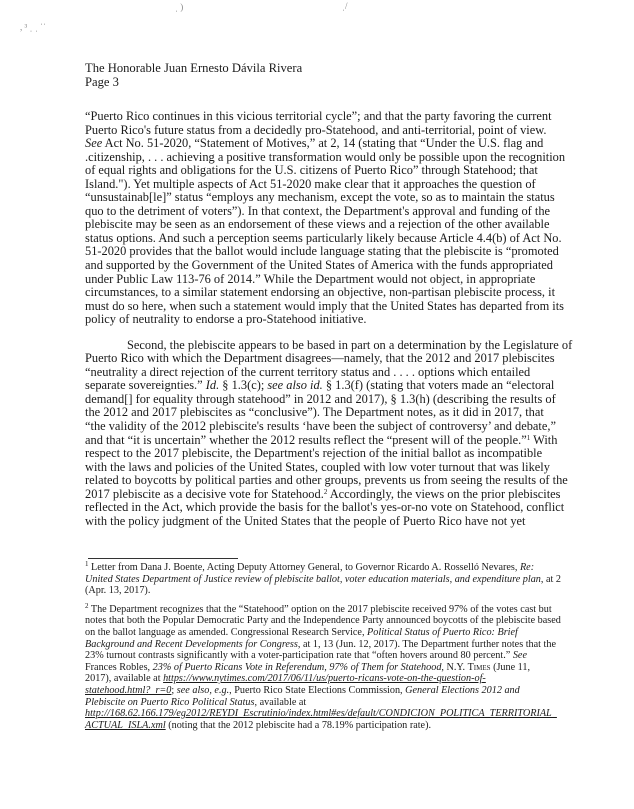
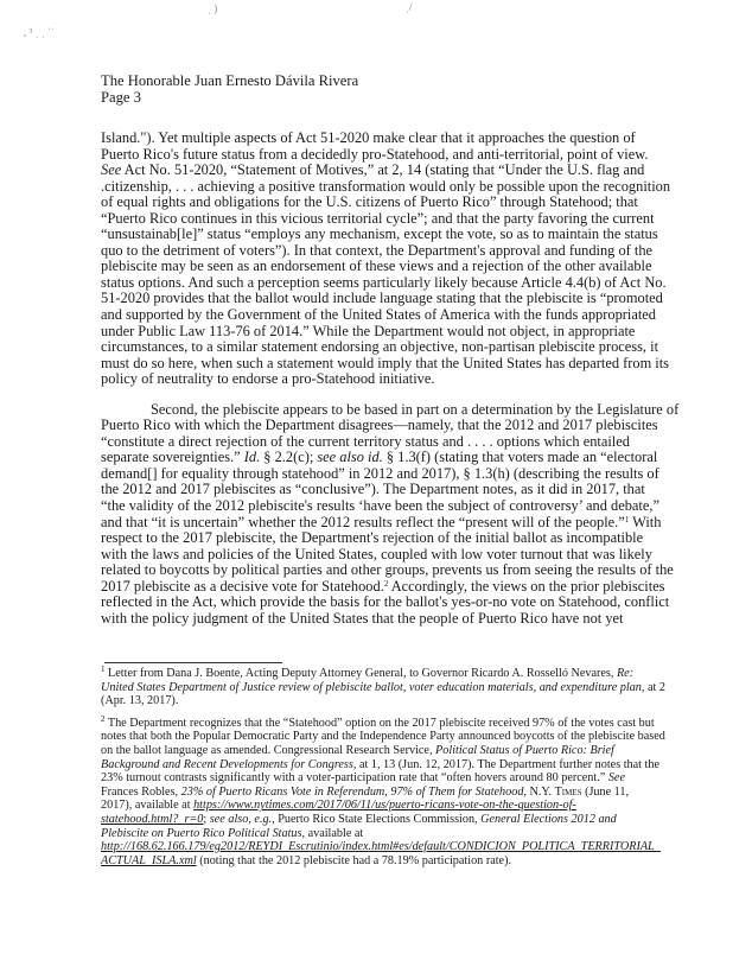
  , ³ ˌ ˌ ˈˈ
  ˌ )
  ˌ/
  The Honorable Juan Ernesto Dávila Rivera
  Page 3
- “Puerto Rico continues in this vicious territorial cycle”; and that the party favoring the current
+ Island."). Yet multiple aspects of Act 51-2020 make clear that it approaches the question of
  Puerto Rico's future status from a decidedly pro-Statehood, and anti-territorial, point of view.
  See Act No. 51-2020, “Statement of Motives,” at 2, 14 (stating that “Under the U.S. flag and
  .citizenship, . . . achieving a positive transformation would only be possible upon the recognition
  of equal rights and obligations for the U.S. citizens of Puerto Rico” through Statehood; that
- Island."). Yet multiple aspects of Act 51-2020 make clear that it approaches the question of
+ “Puerto Rico continues in this vicious territorial cycle”; and that the party favoring the current
  “unsustainab[le]” status “employs any mechanism, except the vote, so as to maintain the status
  quo to the detriment of voters”). In that context, the Department's approval and funding of the
  plebiscite may be seen as an endorsement of these views and a rejection of the other available
  status options. And such a perception seems particularly likely because Article 4.4(b) of Act No.
  51-2020 provides that the ballot would include language stating that the plebiscite is “promoted
  and supported by the Government of the United States of America with the funds appropriated
  under Public Law 113-76 of 2014.” While the Department would not object, in appropriate
  circumstances, to a similar statement endorsing an objective, non-partisan plebiscite process, it
  must do so here, when such a statement would imply that the United States has departed from its
  policy of neutrality to endorse a pro-Statehood initiative.
  Second, the plebiscite appears to be based in part on a determination by the Legislature of
  Puerto Rico with which the Department disagrees—namely, that the 2012 and 2017 plebiscites
- “neutrality a direct rejection of the current territory status and . . . . options which entailed
+ “constitute a direct rejection of the current territory status and . . . . options which entailed
- separate sovereignties.” Id. § 1.3(c); see also id. § 1.3(f) (stating that voters made an “electoral
+ separate sovereignties.” Id. § 2.2(c); see also id. § 1.3(f) (stating that voters made an “electoral
  demand[] for equality through statehood” in 2012 and 2017), § 1.3(h) (describing the results of
  the 2012 and 2017 plebiscites as “conclusive”). The Department notes, as it did in 2017, that
  “the validity of the 2012 plebiscite's results ‘have been the subject of controversy’ and debate,”
  and that “it is uncertain” whether the 2012 results reflect the “present will of the people.”1 With
  respect to the 2017 plebiscite, the Department's rejection of the initial ballot as incompatible
  with the laws and policies of the United States, coupled with low voter turnout that was likely
  related to boycotts by political parties and other groups, prevents us from seeing the results of the
  2017 plebiscite as a decisive vote for Statehood.2 Accordingly, the views on the prior plebiscites
  reflected in the Act, which provide the basis for the ballot's yes-or-no vote on Statehood, conflict
  with the policy judgment of the United States that the people of Puerto Rico have not yet
  1 Letter from Dana J. Boente, Acting Deputy Attorney General, to Governor Ricardo A. Rosselló Nevares, Re:
  United States Department of Justice review of plebiscite ballot, voter education materials, and expenditure plan, at 2
  (Apr. 13, 2017).
  2 The Department recognizes that the “Statehood” option on the 2017 plebiscite received 97% of the votes cast but
  notes that both the Popular Democratic Party and the Independence Party announced boycotts of the plebiscite based
  on the ballot language as amended. Congressional Research Service, Political Status of Puerto Rico: Brief
  Background and Recent Developments for Congress, at 1, 13 (Jun. 12, 2017). The Department further notes that the
  23% turnout contrasts significantly with a voter-participation rate that “often hovers around 80 percent.” See
  Frances Robles, 23% of Puerto Ricans Vote in Referendum, 97% of Them for Statehood, N.Y. Times (June 11,
  2017), available at https://www.nytimes.com/2017/06/11/us/puerto-ricans-vote-on-the-question-of-
  statehood.html?_r=0; see also, e.g., Puerto Rico State Elections Commission, General Elections 2012 and
  Plebiscite on Puerto Rico Political Status, available at
  http://168.62.166.179/eg2012/REYDI_Escrutinio/index.html#es/default/CONDICION_POLITICA_TERRITORIAL_
  ACTUAL_ISLA.xml (noting that the 2012 plebiscite had a 78.19% participation rate).
